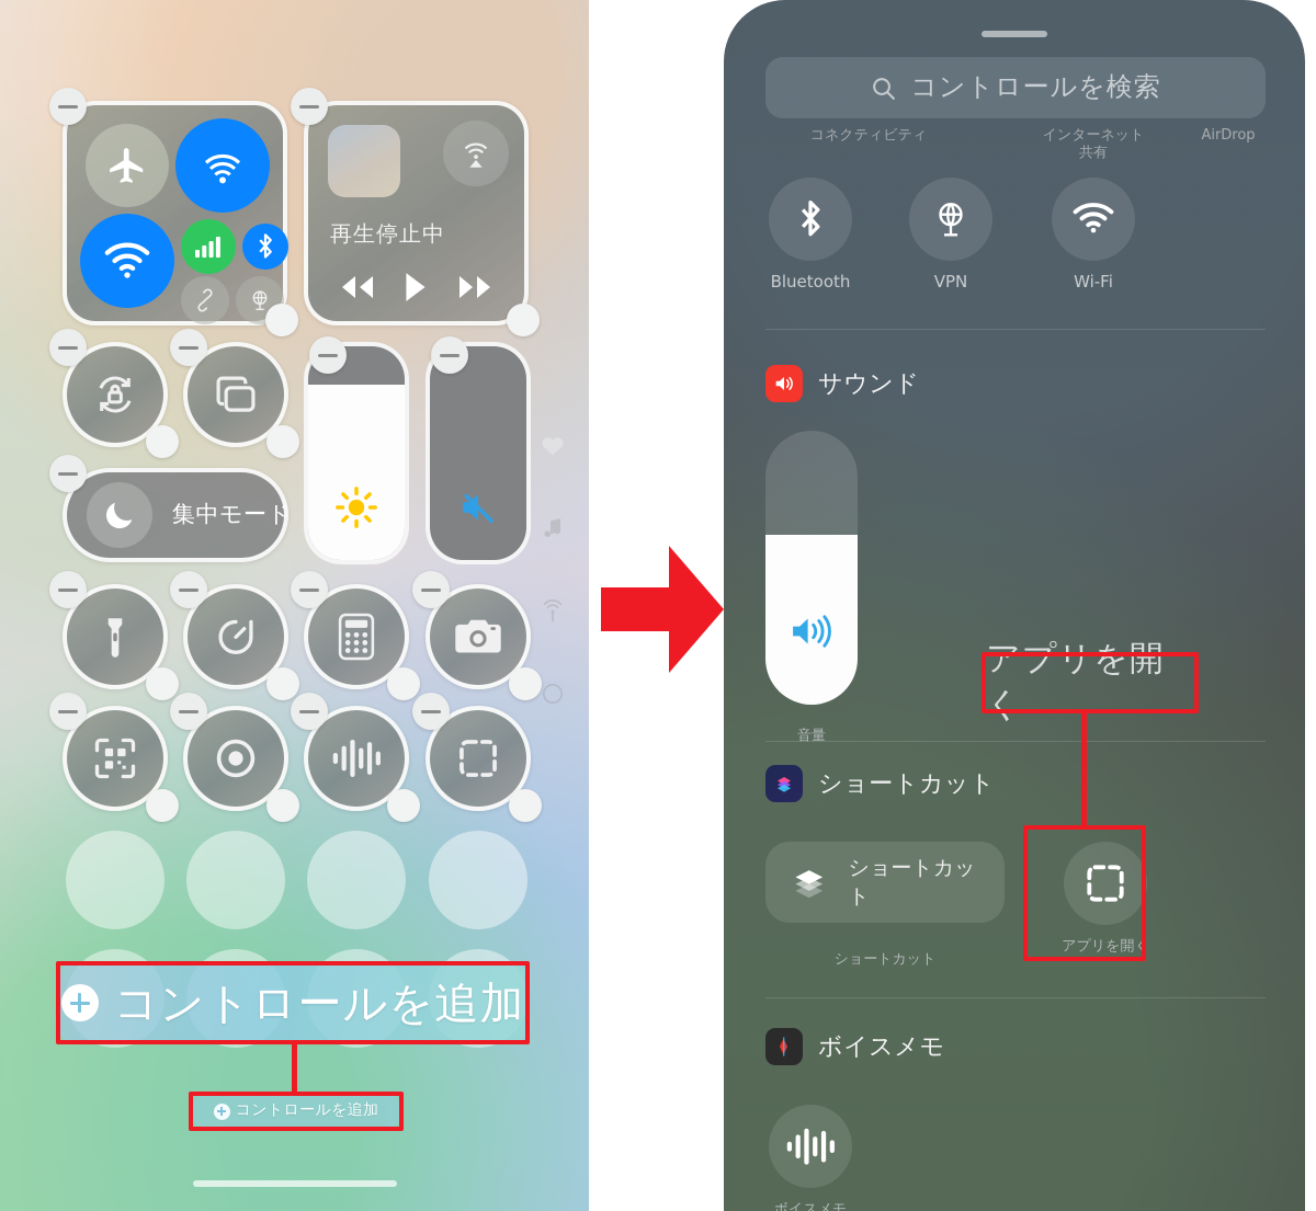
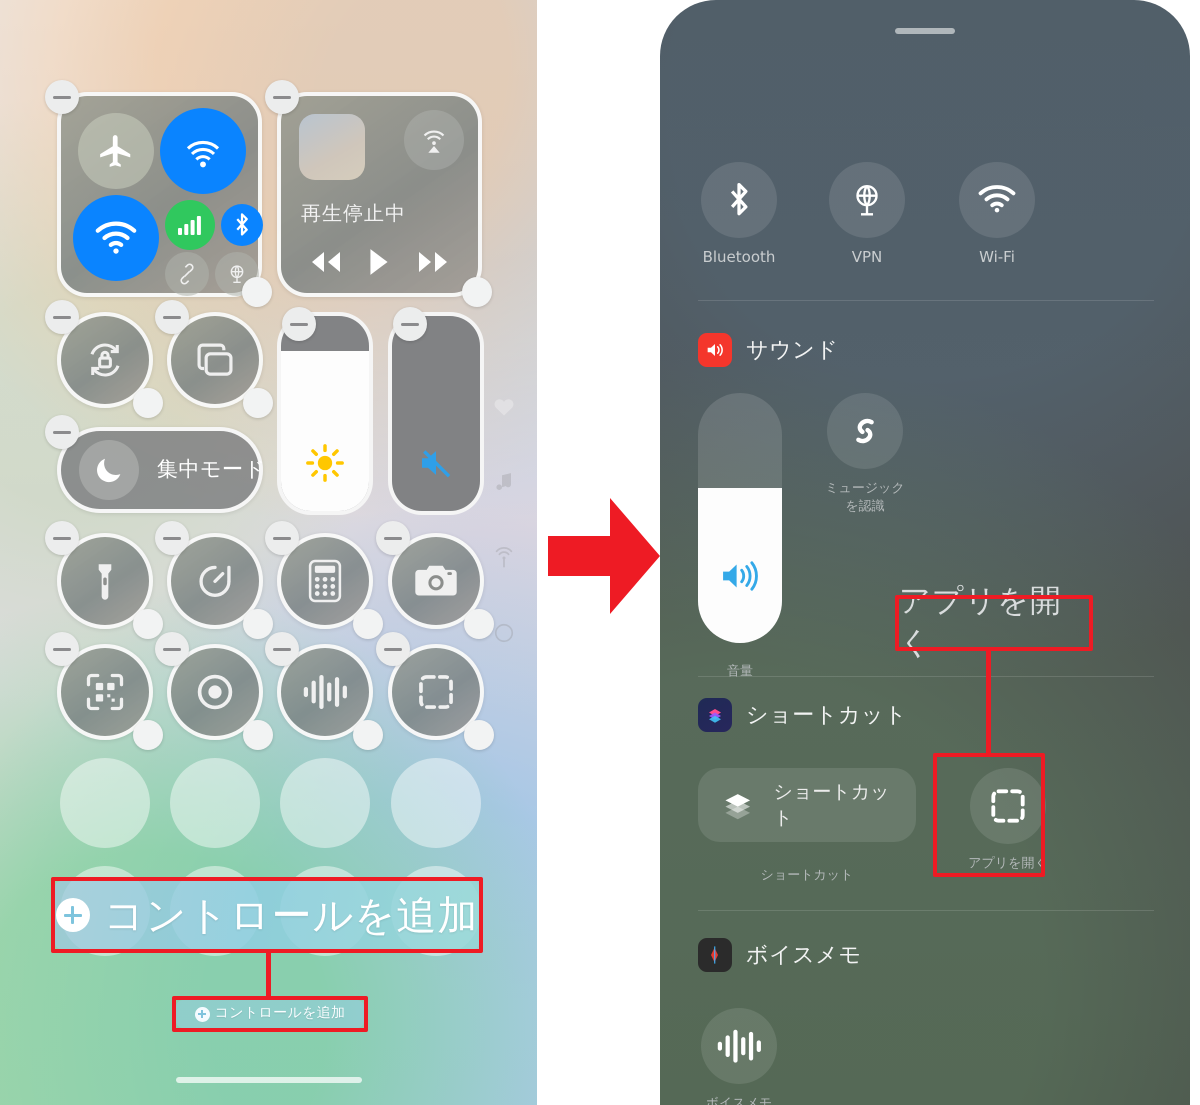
  再生停止中
  集中モード
  コントロールを追加
  コントロールを追加
- コントロールを検索
- コネクティビティ
- インターネット
- 共有
- AirDrop
  Bluetooth
  VPN
  Wi-Fi
  サウンド
  音量
+ ミュージック
+ を認識
  アプリを開く
  ショートカット
  ショートカット
  ショートカット
  アプリを開く
  ボイスメモ
  ボイスメモ
